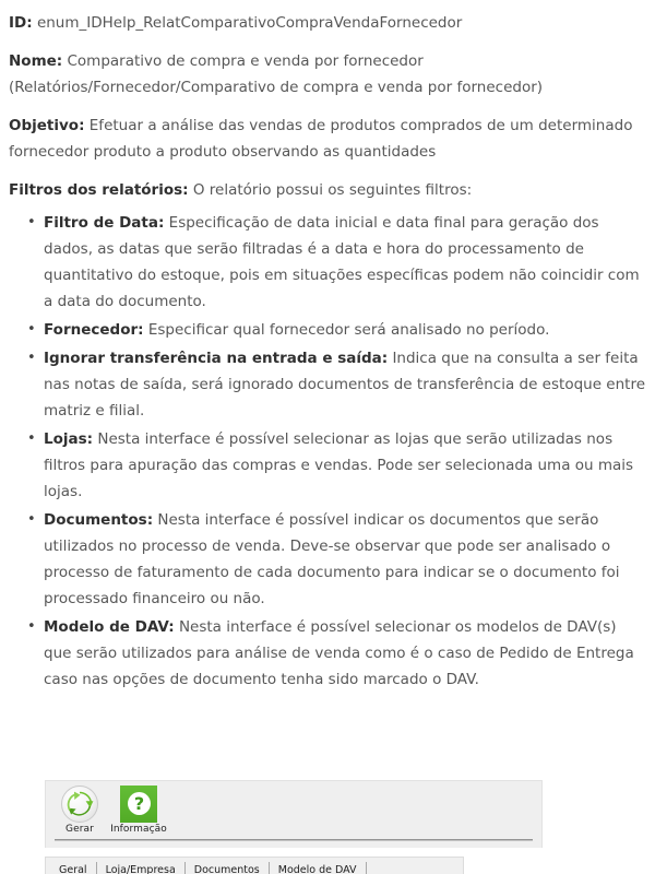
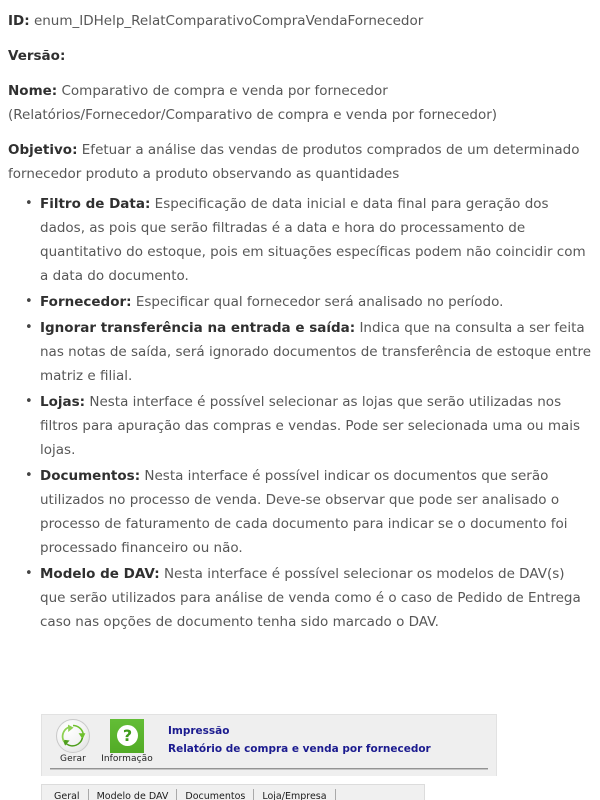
  ID: enum_IDHelp_RelatComparativoCompraVendaFornecedor
+ Versão:
  Nome: Comparativo de compra e venda por fornecedor (Relatórios/Fornecedor/Comparativo de compra e venda por fornecedor)
  Objetivo: Efetuar a análise das vendas de produtos comprados de um determinado fornecedor produto a produto observando as quantidades
- Filtros dos relatórios: O relatório possui os seguintes filtros:
  •
- Filtro de Data: Especificação de data inicial e data final para geração dos dados, as datas que serão filtradas é a data e hora do processamento de quantitativo do estoque, pois em situações específicas podem não coincidir com a data do documento.
+ Filtro de Data: Especificação de data inicial e data final para geração dos dados, as pois que serão filtradas é a data e hora do processamento de quantitativo do estoque, pois em situações específicas podem não coincidir com a data do documento.
  •
  Fornecedor: Especificar qual fornecedor será analisado no período.
  •
  Ignorar transferência na entrada e saída: Indica que na consulta a ser feita nas notas de saída, será ignorado documentos de transferência de estoque entre matriz e filial.
  •
  Lojas: Nesta interface é possível selecionar as lojas que serão utilizadas nos filtros para apuração das compras e vendas. Pode ser selecionada uma ou mais lojas.
  •
  Documentos: Nesta interface é possível indicar os documentos que serão utilizados no processo de venda. Deve-se observar que pode ser analisado o processo de faturamento de cada documento para indicar se o documento foi processado financeiro ou não.
  •
  Modelo de DAV: Nesta interface é possível selecionar os modelos de DAV(s) que serão utilizados para análise de venda como é o caso de Pedido de Entrega caso nas opções de documento tenha sido marcado o DAV.
  Gerar
  ?
  Informação
+ Impressão
+ Relatório de compra e venda por fornecedor
  Geral
- Loja/Empresa
+ Modelo de DAV
  Documentos
- Modelo de DAV
+ Loja/Empresa
